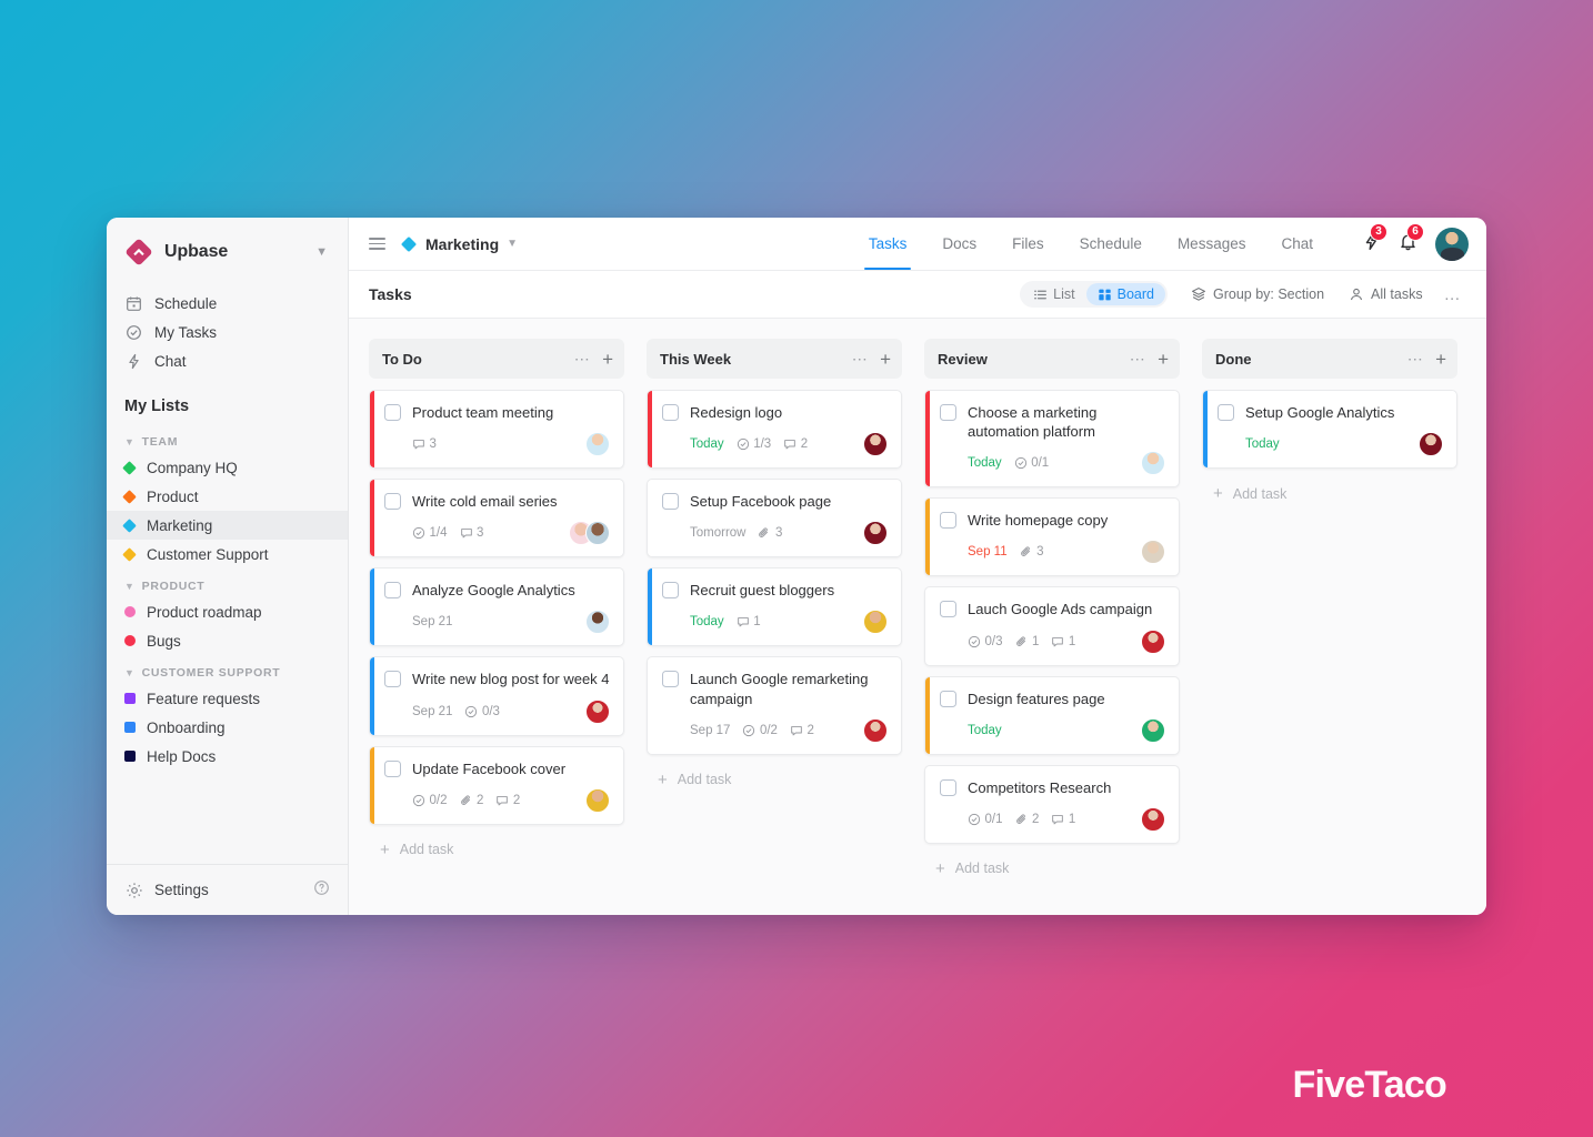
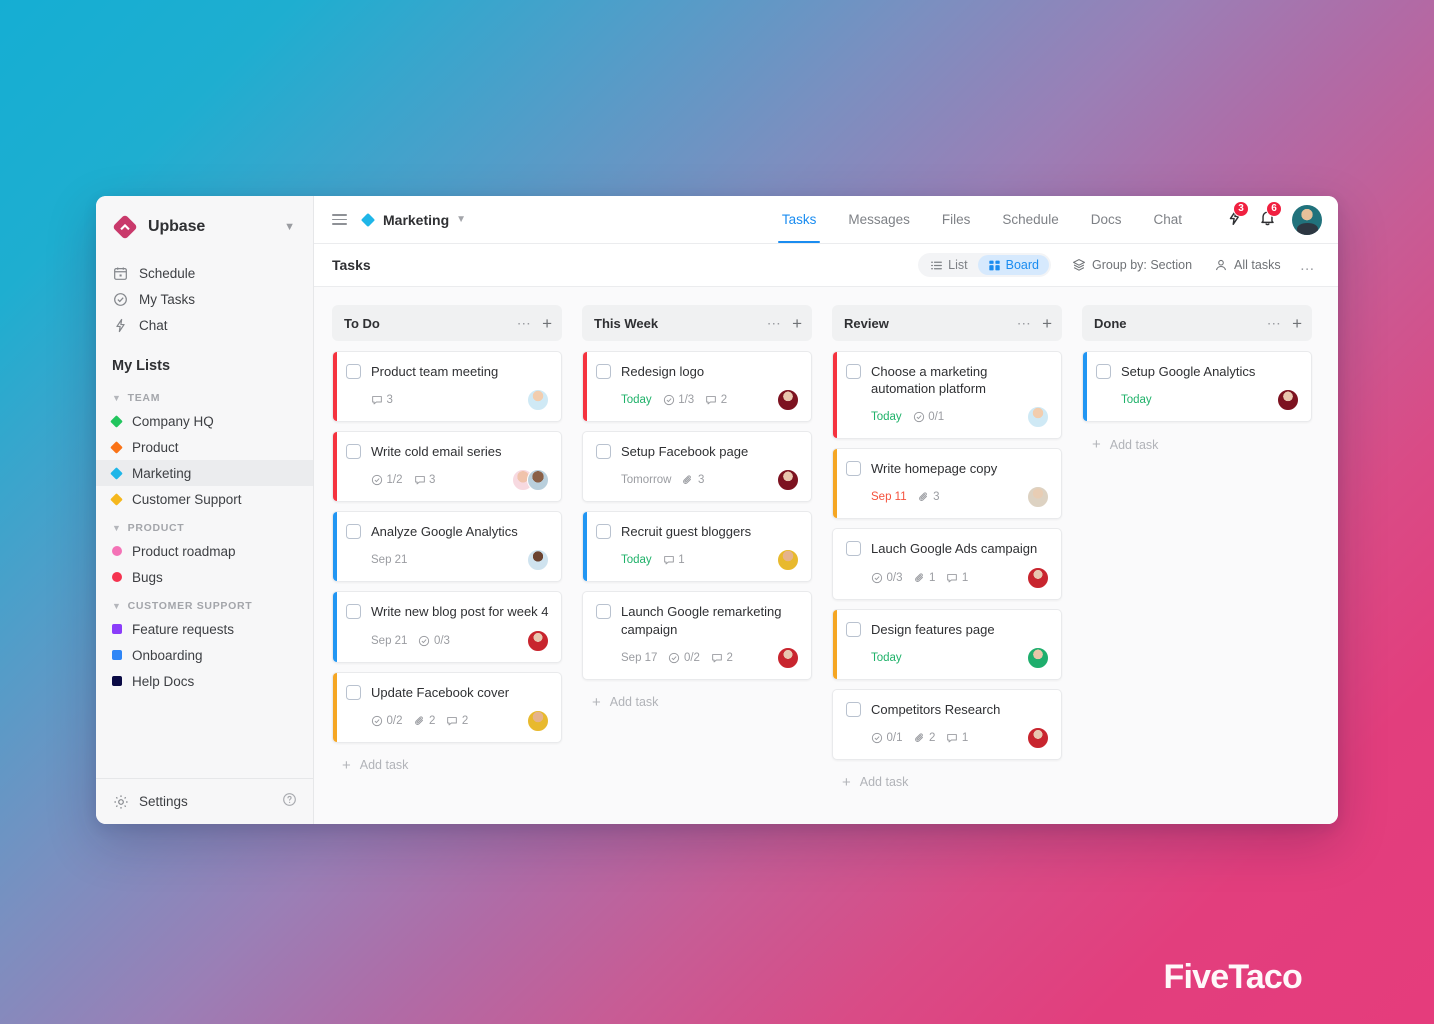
  Upbase
  ▼
  Schedule
  My Tasks
  Chat
  My Lists
  ▼
  TEAM
  Company HQ
  Product
  Marketing
  Customer Support
  ▼
  PRODUCT
  Product roadmap
  Bugs
  ▼
  CUSTOMER SUPPORT
  Feature requests
  Onboarding
  Help Docs
  Settings
  Marketing
  ▼
  Tasks
- Docs
+ Messages
  Files
  Schedule
- Messages
+ Docs
  Chat
  3
  6
  Tasks
  List
  Board
  Group by: Section
  All tasks
  …
  To Do
  ⋯
  +
  Product team meeting
  3
  Write cold email series
- 1/4
+ 1/2
  3
  Analyze Google Analytics
  Sep 21
  Write new blog post for week 4
  Sep 21
  0/3
  Update Facebook cover
  0/2
  2
  2
  +
  Add task
  This Week
  ⋯
  +
  Redesign logo
  Today
  1/3
  2
  Setup Facebook page
  Tomorrow
  3
  Recruit guest bloggers
  Today
  1
  Launch Google remarketing campaign
  Sep 17
  0/2
  2
  +
  Add task
  Review
  ⋯
  +
  Choose a marketing automation platform
  Today
  0/1
  Write homepage copy
  Sep 11
  3
  Lauch Google Ads campaign
  0/3
  1
  1
  Design features page
  Today
  Competitors Research
  0/1
  2
  1
  +
  Add task
  Done
  ⋯
  +
  Setup Google Analytics
  Today
  +
  Add task
  FiveTaco
